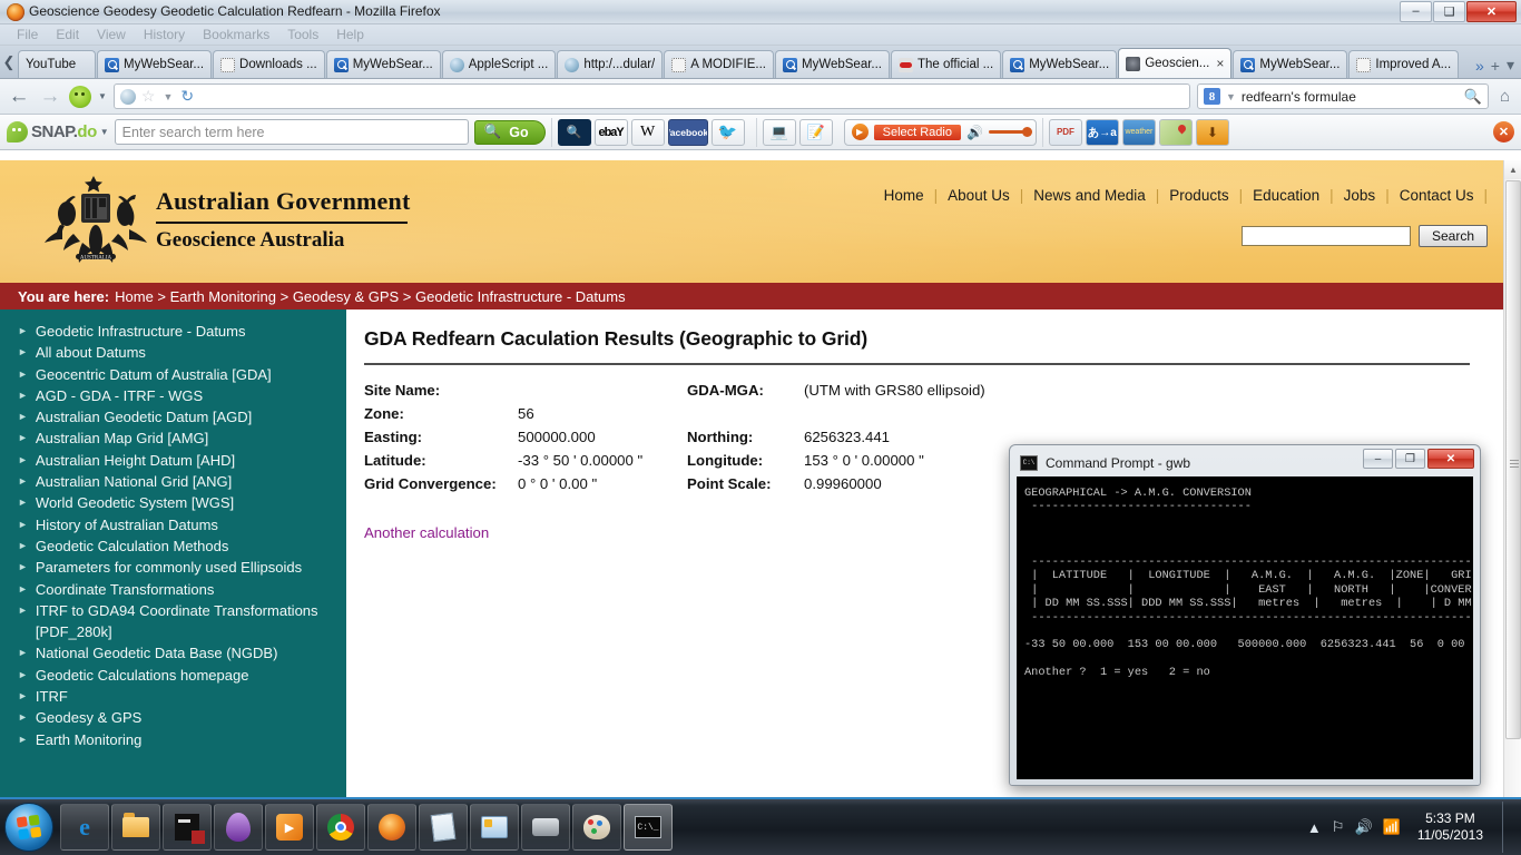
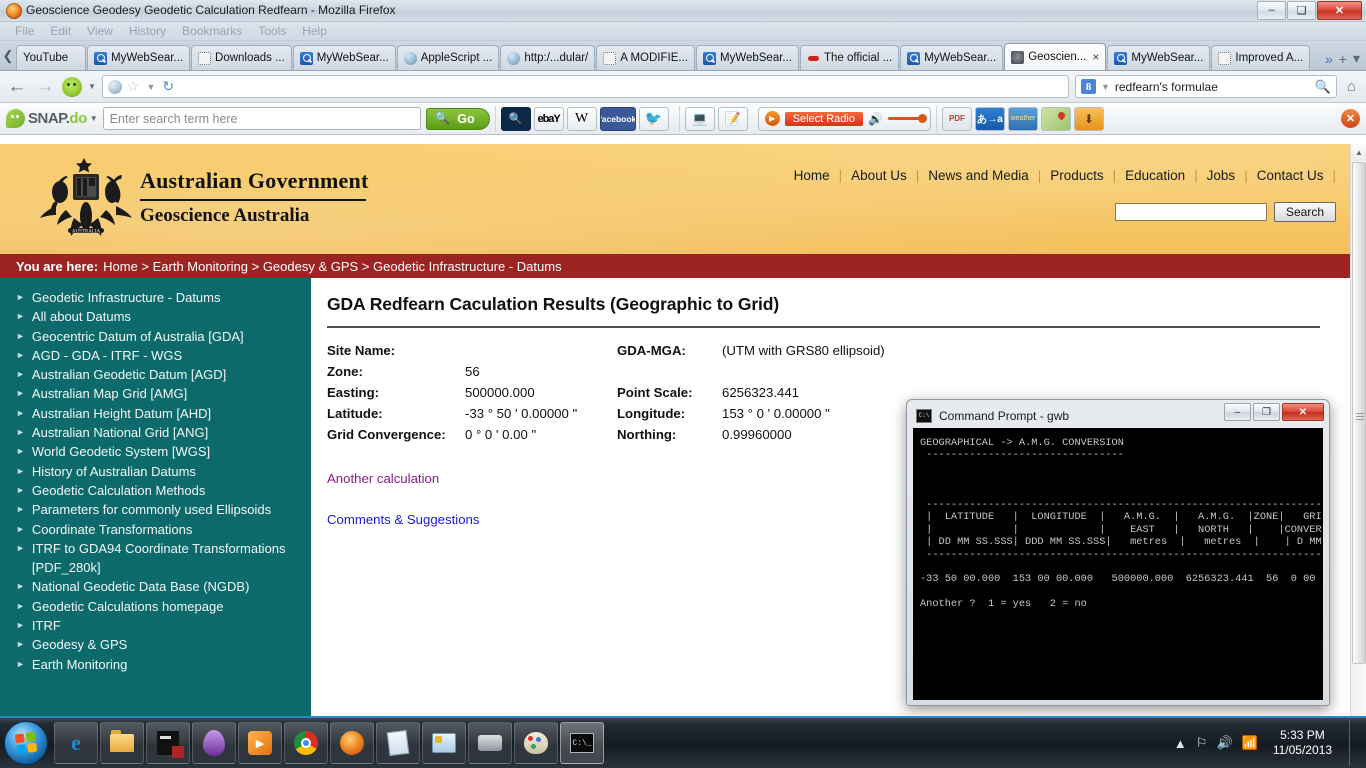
  Geoscience Geodesy Geodetic Calculation Redfearn - Mozilla Firefox
  –
  ❑
  ✕
  File
  Edit
  View
  History
  Bookmarks
  Tools
  Help
  ❮
  YouTube
  MyWebSear...
  Downloads ...
  MyWebSear...
  AppleScript ...
  http:/...dular/
  A MODIFIE...
  MyWebSear...
  The official ...
  MyWebSear...
  Geoscien...
  ×
  MyWebSear...
  Improved A...
  »
  +
  ▾
  ←
  →
  ▼
  ☆
  ▼
  ↻
  8
  ▼
  redfearn's formulae
  🔍
  ⌂
  SNAP.do
  ▼
  Enter search term here
  🔍
  Go
  🔍
  ebaY
  W
  facebook
  🐦
  💻
  📝
  ▶
  Select Radio
  🔊
  PDF
  あ→a
  ⬇
  ✕
  Australian Government
  Geoscience Australia
  Home
  |
  About Us
  |
  News and Media
  |
  Products
  |
  Education
  |
  Jobs
  |
  Contact Us
  |
  Search
  You are here:
  Home > Earth Monitoring > Geodesy & GPS > Geodetic Infrastructure - Datums
  ►
  Geodetic Infrastructure - Datums
  ►
  All about Datums
  ►
  Geocentric Datum of Australia [GDA]
  ►
  AGD - GDA - ITRF - WGS
  ►
  Australian Geodetic Datum [AGD]
  ►
  Australian Map Grid [AMG]
  ►
  Australian Height Datum [AHD]
  ►
  Australian National Grid [ANG]
  ►
  World Geodetic System [WGS]
  ►
  History of Australian Datums
  ►
  Geodetic Calculation Methods
  ►
  Parameters for commonly used Ellipsoids
  ►
  Coordinate Transformations
  ►
  ITRF to GDA94 Coordinate Transformations [PDF_280k]
  ►
  National Geodetic Data Base (NGDB)
  ►
  Geodetic Calculations homepage
  ►
  ITRF
  ►
  Geodesy & GPS
  ►
  Earth Monitoring
  GDA Redfearn Caculation Results (Geographic to Grid)
  Site Name:		GDA-MGA:	(UTM with GRS80 ellipsoid)
  Zone:	56
- Easting:	500000.000	Northing:	6256323.441
+ Easting:	500000.000	Point Scale:	6256323.441
  Latitude:	-33 ° 50 ' 0.00000 "	Longitude:	153 ° 0 ' 0.00000 "
- Grid Convergence:	0 ° 0 ' 0.00 "	Point Scale:	0.99960000
+ Grid Convergence:	0 ° 0 ' 0.00 "	Northing:	0.99960000
  Another calculation
+ Comments & Suggestions
  ▲
  Command Prompt - gwb
  –
  ❐
  ✕
  GEOGRAPHICAL -> A.M.G. CONVERSION
  --------------------------------
  ----------------------------------------------------------------
  | LATITUDE | LONGITUDE | A.M.G. | A.M.G. |ZONE| GRI
  | | | EAST | NORTH | |CONVER
  | DD MM SS.SSS| DDD MM SS.SSS| metres | metres | | D MM
  ----------------------------------------------------------------
  -33 50 00.000 153 00 00.000 500000.000 6256323.441 56 0 00
  Another ? 1 = yes 2 = no
  e
  ▶
  C:\_
  ▲
  ⚐
  🔊
  📶
  5:33 PM
  11/05/2013
